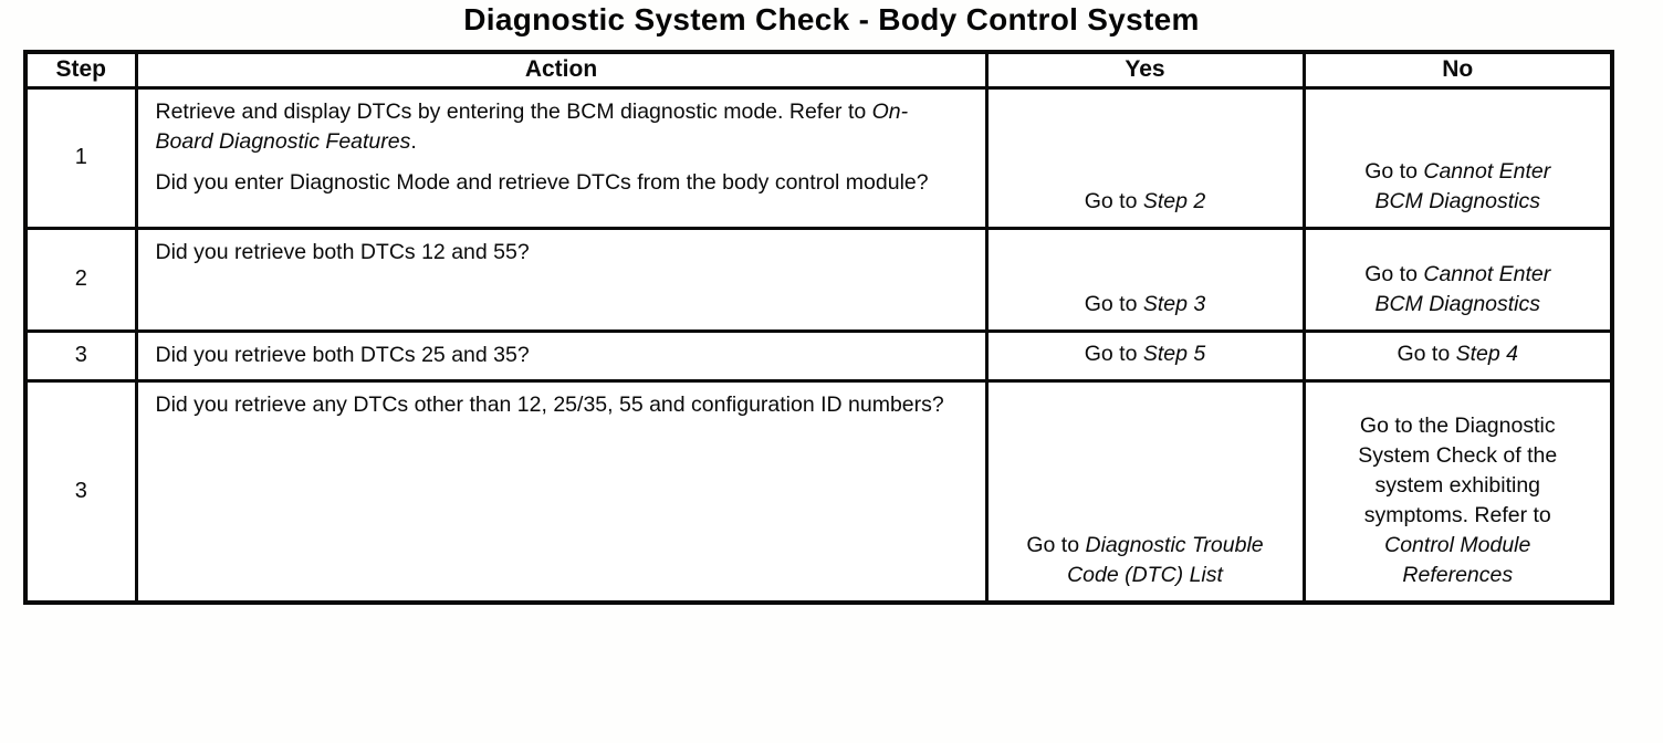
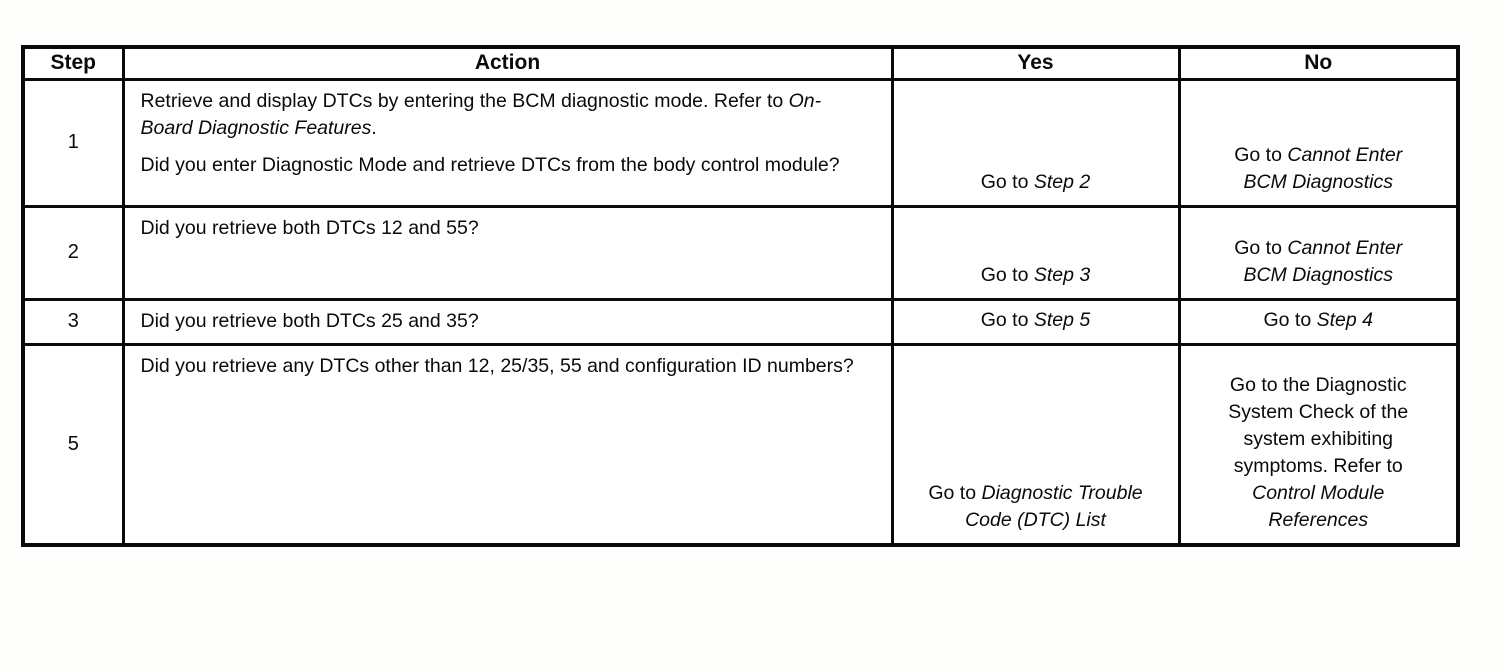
- Diagnostic System Check - Body Control System
  Step	Action	Yes	No
  1	Retrieve and display DTCs by entering the BCM diagnostic mode. Refer to On-Board Diagnostic Features.Did you enter Diagnostic Mode and retrieve DTCs from the body control module?	Go to Step 2	Go to Cannot Enter BCM Diagnostics
  2	Did you retrieve both DTCs 12 and 55?	Go to Step 3	Go to Cannot Enter BCM Diagnostics
  3	Did you retrieve both DTCs 25 and 35?	Go to Step 5	Go to Step 4
- 3	Did you retrieve any DTCs other than 12, 25/35, 55 and configuration ID numbers?	Go to Diagnostic Trouble Code (DTC) List	Go to the Diagnostic System Check of the system exhibiting symptoms. Refer to Control Module References
+ 5	Did you retrieve any DTCs other than 12, 25/35, 55 and configuration ID numbers?	Go to Diagnostic Trouble Code (DTC) List	Go to the Diagnostic System Check of the system exhibiting symptoms. Refer to Control Module References
